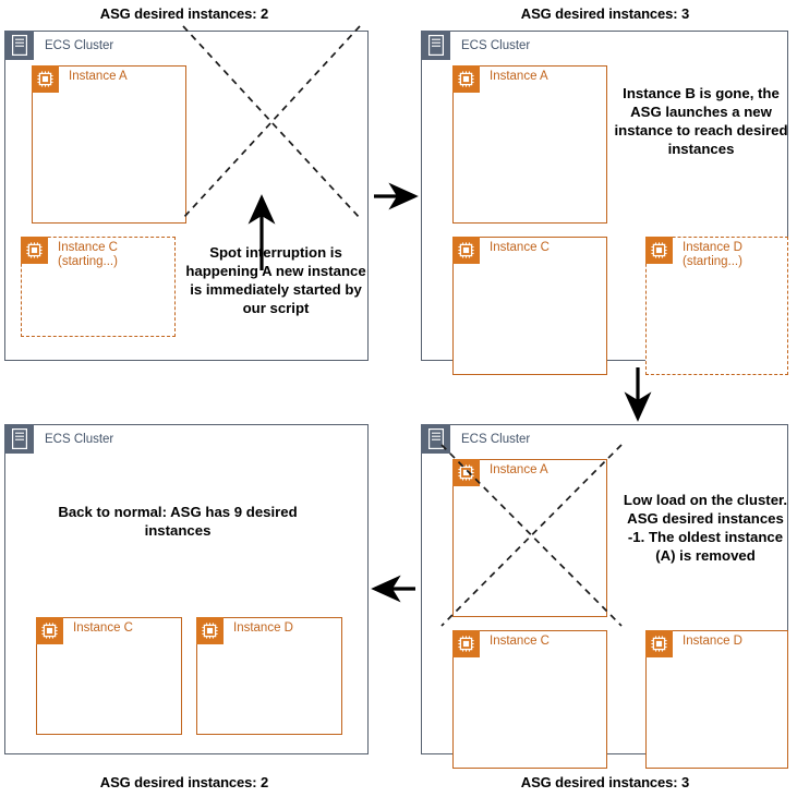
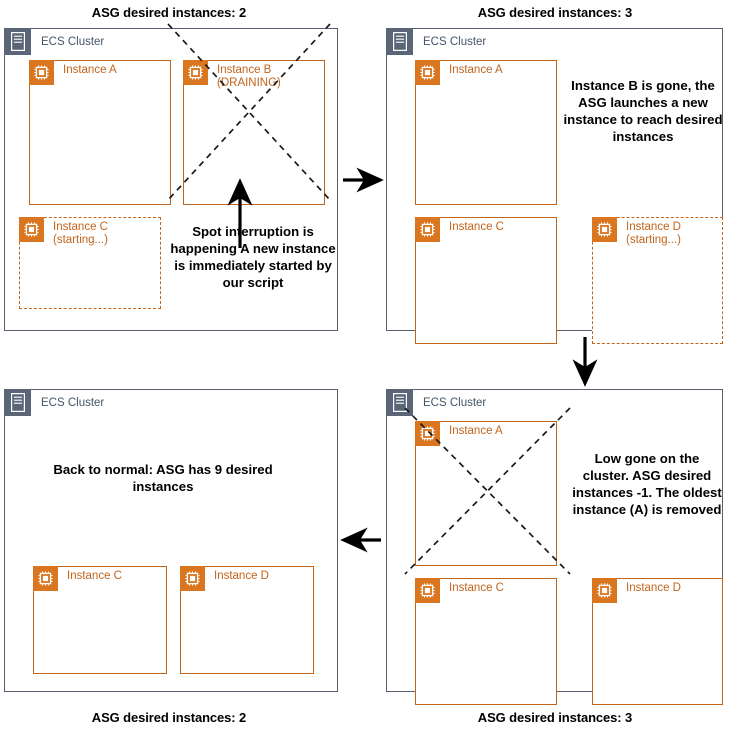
  ASG desired instances: 2
  ASG desired instances: 3
  ASG desired instances: 2
  ASG desired instances: 3
  ECS Cluster
  Instance A
+ Instance B
+ (DRAINING)
  Instance C
  (starting...)
  Spot inerruption is happening A new instance is immediately started by our script
  ECS Cluster
  Instance A
  Instance C
  Instance D
  (starting...)
  Instance B is gone, the ASG launches a new instance to reach desired instances
  ECS Cluster
  Instance A
  Instance C
  Instance D
- Low load on the cluster. ASG desired instances -1. The oldest instance (A) is removed
+ Low gone on the cluster. ASG desired instances -1. The oldest instance (A) is removed
  ECS Cluster
  Back to normal: ASG has 9 desired instances
  Instance C
  Instance D
